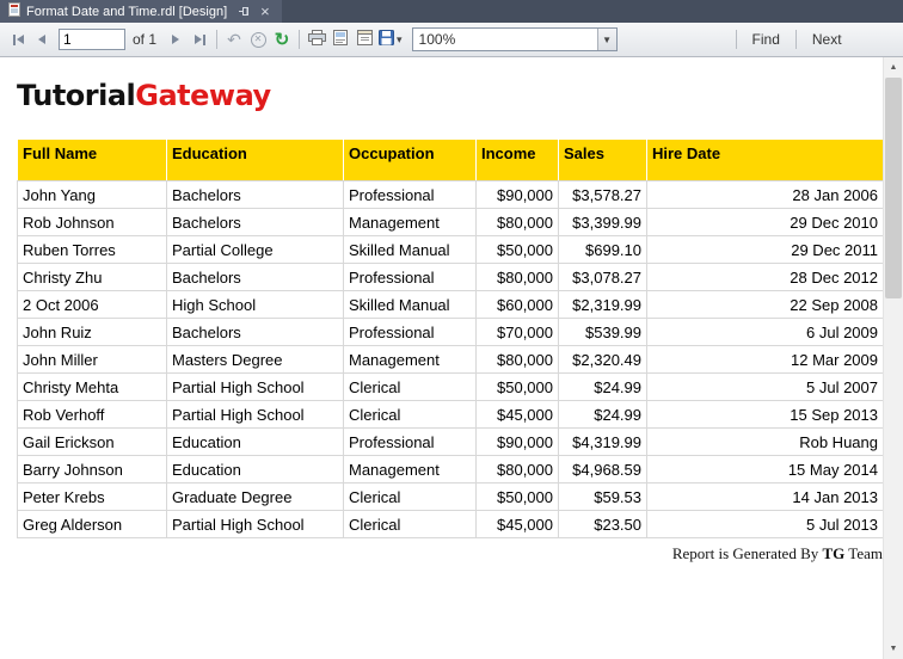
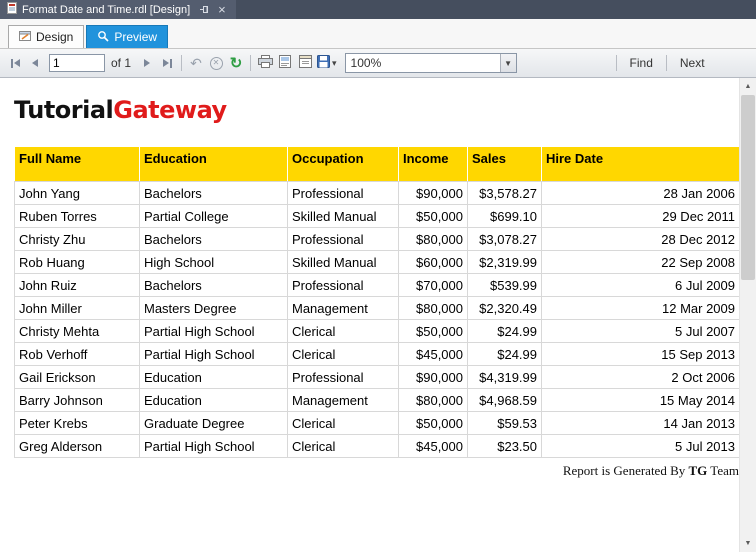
  Format Date and Time.rdl [Design]
  ×
+ Design
+ Preview
  1
  of 1
  ↶
  ✕
  ↻
  ▾
  100%
  ▼
  Find
  Next
  TutorialGateway
  Full Name	Education	Occupation	Income	Sales	Hire Date
  John Yang	Bachelors	Professional	$90,000	$3,578.27	28 Jan 2006
- Rob Johnson	Bachelors	Management	$80,000	$3,399.99	29 Dec 2010
  Ruben Torres	Partial College	Skilled Manual	$50,000	$699.10	29 Dec 2011
  Christy Zhu	Bachelors	Professional	$80,000	$3,078.27	28 Dec 2012
- 2 Oct 2006	High School	Skilled Manual	$60,000	$2,319.99	22 Sep 2008
+ Rob Huang	High School	Skilled Manual	$60,000	$2,319.99	22 Sep 2008
  John Ruiz	Bachelors	Professional	$70,000	$539.99	6 Jul 2009
  John Miller	Masters Degree	Management	$80,000	$2,320.49	12 Mar 2009
  Christy Mehta	Partial High School	Clerical	$50,000	$24.99	5 Jul 2007
  Rob Verhoff	Partial High School	Clerical	$45,000	$24.99	15 Sep 2013
- Gail Erickson	Education	Professional	$90,000	$4,319.99	Rob Huang
+ Gail Erickson	Education	Professional	$90,000	$4,319.99	2 Oct 2006
  Barry Johnson	Education	Management	$80,000	$4,968.59	15 May 2014
  Peter Krebs	Graduate Degree	Clerical	$50,000	$59.53	14 Jan 2013
  Greg Alderson	Partial High School	Clerical	$45,000	$23.50	5 Jul 2013
  Report is Generated By TG Team
